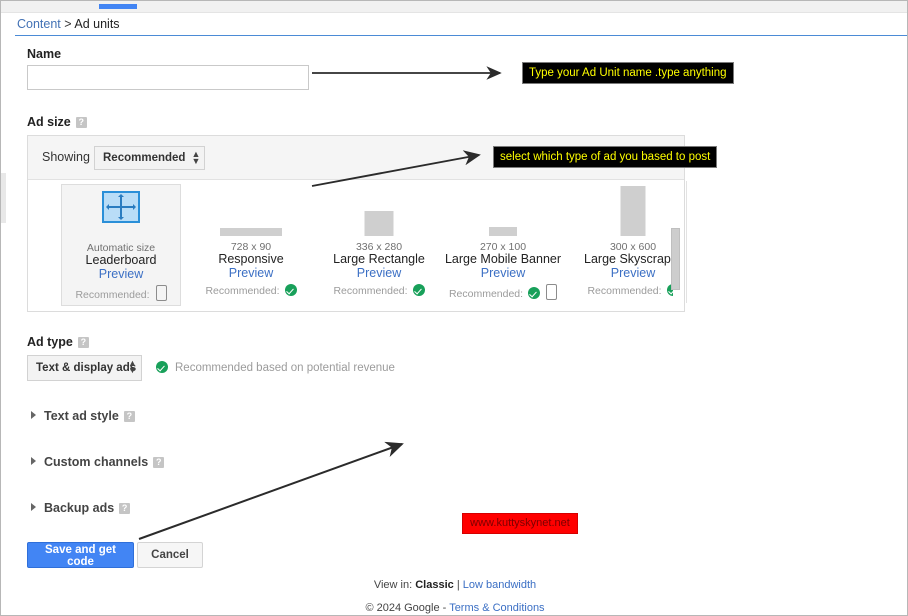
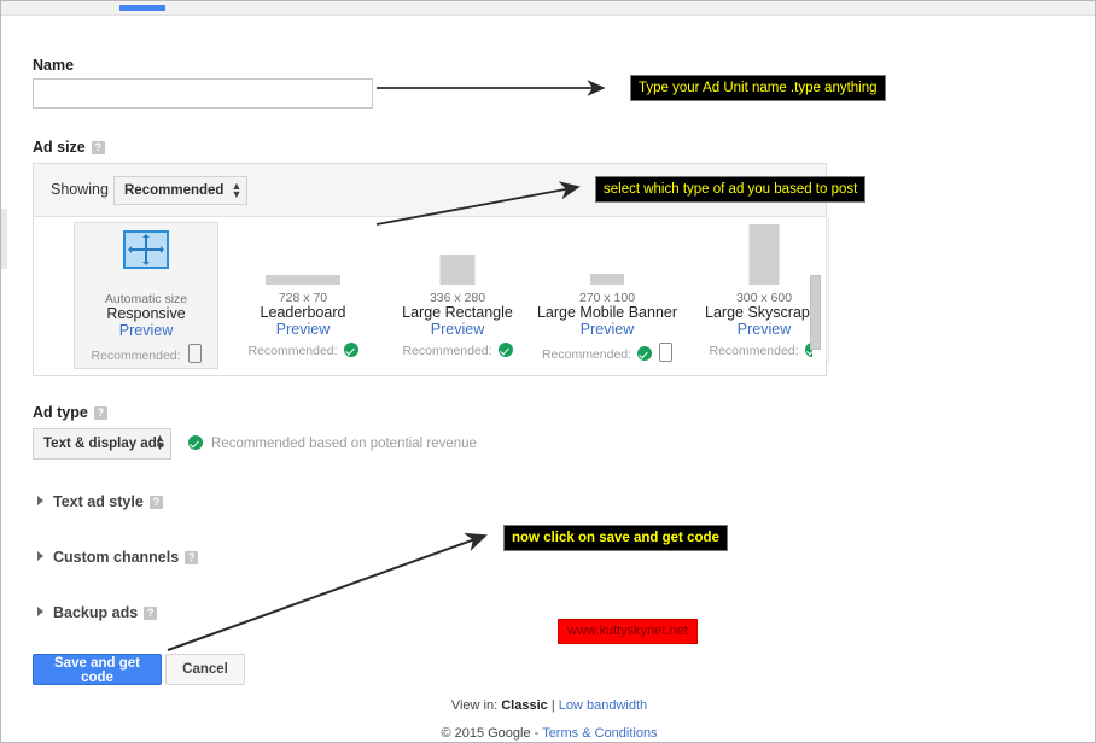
- Content > Ad units
  Name
  Ad size ?
  Showing
  Recommended
  ▲
  ▼
  Automatic size
- Leaderboard
+ Responsive
  Preview
  Recommended:
- 728 x 90
+ 728 x 70
- Responsive
+ Leaderboard
  Preview
  Recommended:
  336 x 280
  Large Rectangle
  Preview
  Recommended:
  270 x 100
  Large Mobile Banner
  Preview
  Recommended:
  300 x 600
  Large Skyscrap
  Preview
  Recommended:
  Ad type ?
  Text & display ads
  ▲
  ▼
  Recommended based on potential revenue
  Text ad style ?
  Custom channels ?
  Backup ads ?
  Save and get code
  Cancel
  View in: Classic | Low bandwidth
- © 2024 Google - Terms & Conditions
+ © 2015 Google - Terms & Conditions
  Type your Ad Unit name .type anything
  select which type of ad you based to post
+ now click on save and get code
  www.kuttyskynet.net
